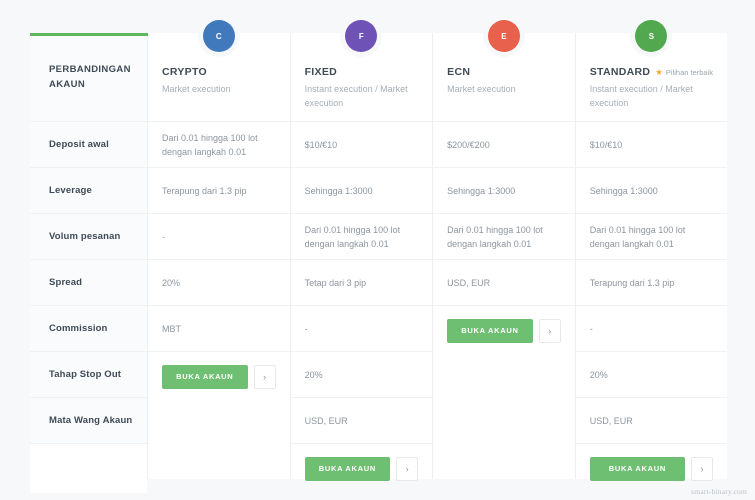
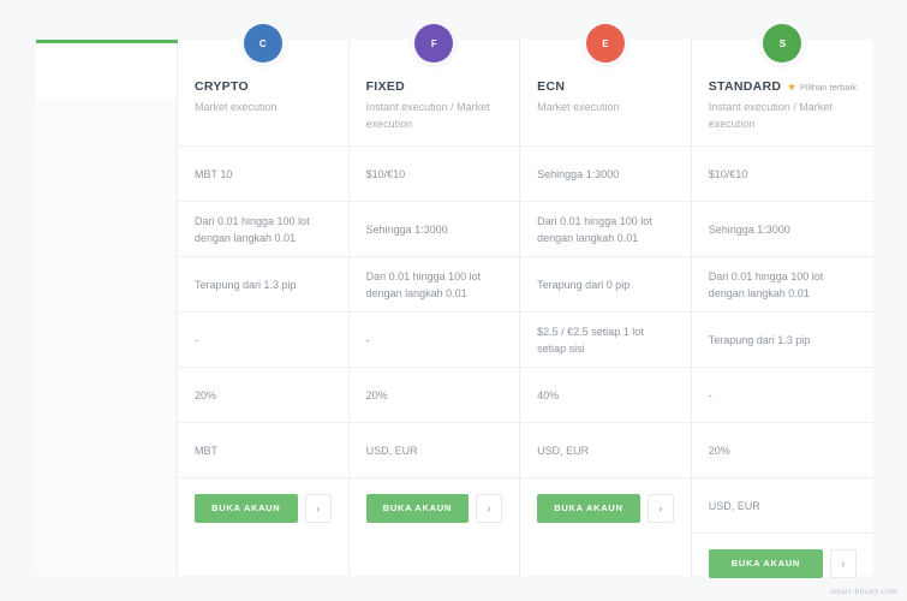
- PERBANDINGAN AKAUN
- Deposit awal
- Leverage
- Volum pesanan
- Spread
- Commission
- Tahap Stop Out
- Mata Wang Akaun
  C
  CRYPTO
  Market execution
+ MBT 10
  Dari 0.01 hingga 100 lot dengan langkah 0.01
  Terapung dari 1.3 pip
  -
  20%
  MBT
  BUKA AKAUN
  ›
  F
  FIXED
  Instant execution / Market execution
  $10/€10
  Sehingga 1:3000
  Dari 0.01 hingga 100 lot dengan langkah 0.01
- Tetap dari 3 pip
  -
  20%
  USD, EUR
  BUKA AKAUN
  ›
  E
  ECN
  Market execution
- $200/€200
  Sehingga 1:3000
  Dari 0.01 hingga 100 lot dengan langkah 0.01
+ Terapung dari 0 pip
+ $2.5 / €2.5 setiap 1 lot setiap sisi
+ 40%
  USD, EUR
  BUKA AKAUN
  ›
  S
  STANDARD
  ★
  Pilihan terbaik
  Instant execution / Market execution
  $10/€10
  Sehingga 1:3000
  Dari 0.01 hingga 100 lot dengan langkah 0.01
  Terapung dari 1.3 pip
  -
  20%
  USD, EUR
  BUKA AKAUN
  ›
  smart-binary.com
